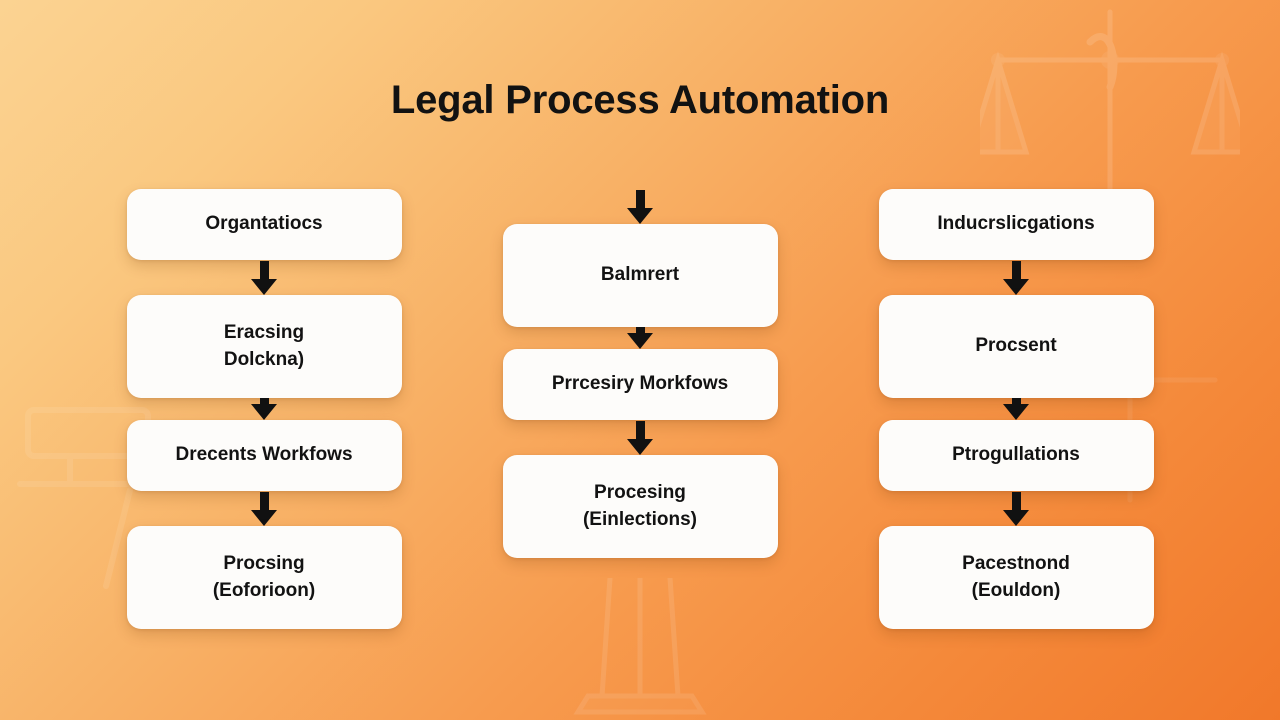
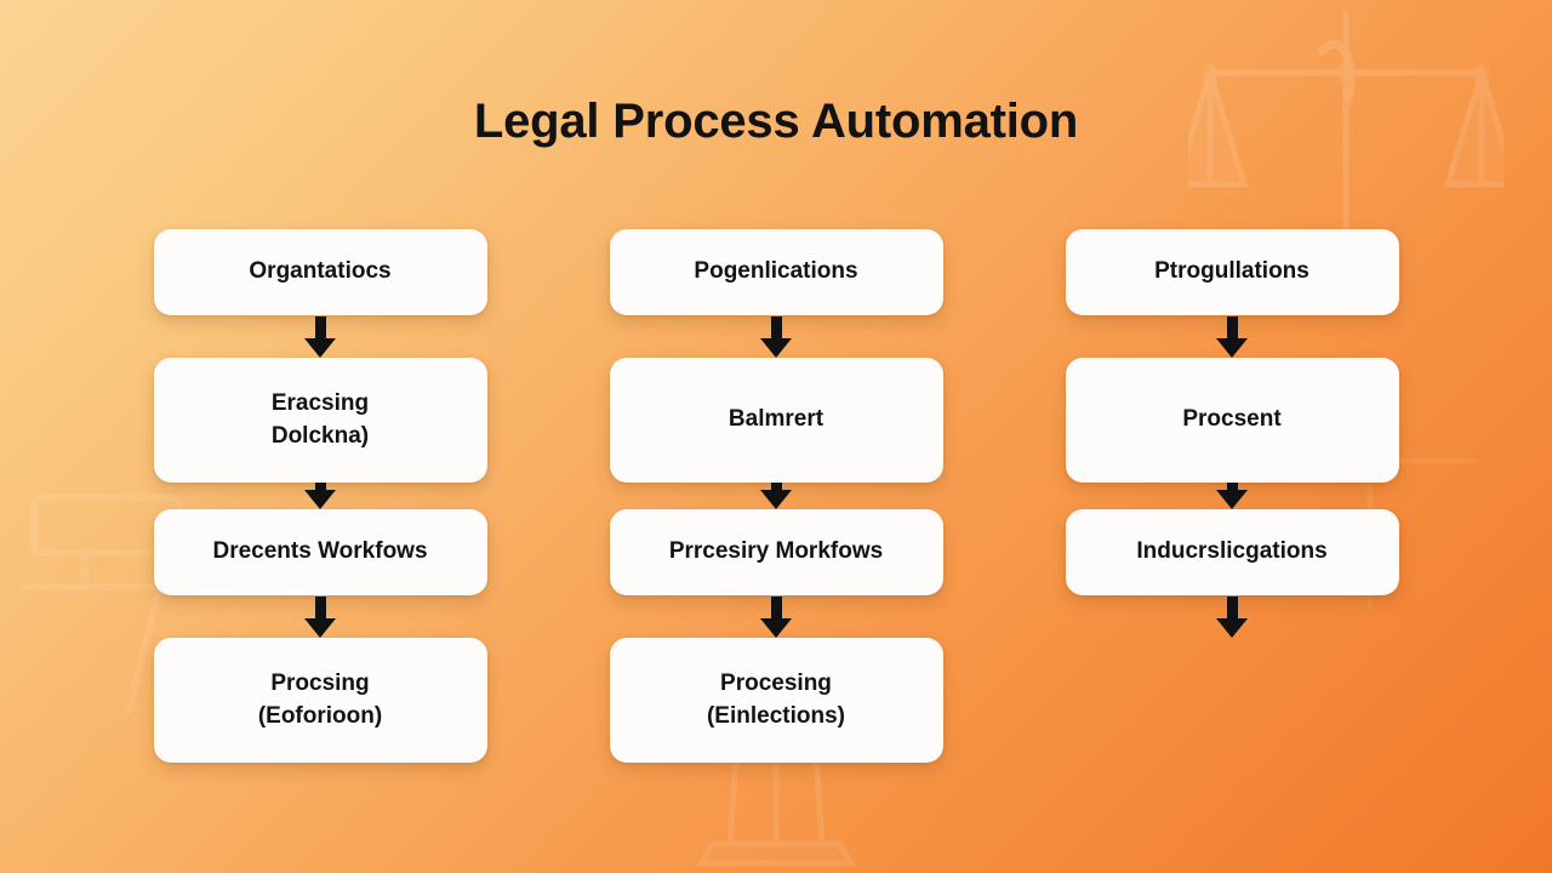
  Legal Process Automation
  Organtatiocs
  Eracsing
  Dolckna)
  Drecents Workfows
  Procsing
  (Eoforioon)
+ Pogenlications
  Balmrert
  Prrcesiry Morkfows
  Procesing
  (Einlections)
- Inducrslicgations
+ Ptrogullations
  Procsent
- Ptrogullations
+ Inducrslicgations
- Pacestnond
- (Eouldon)
